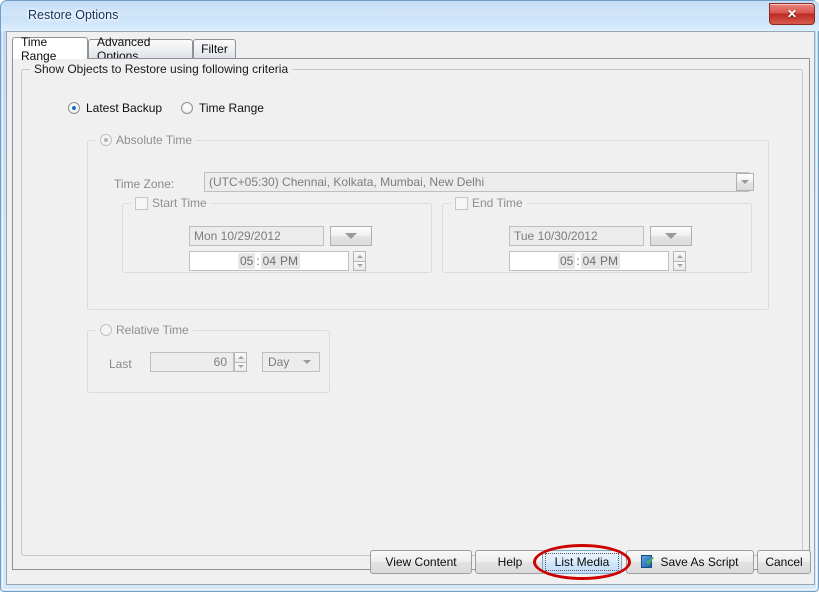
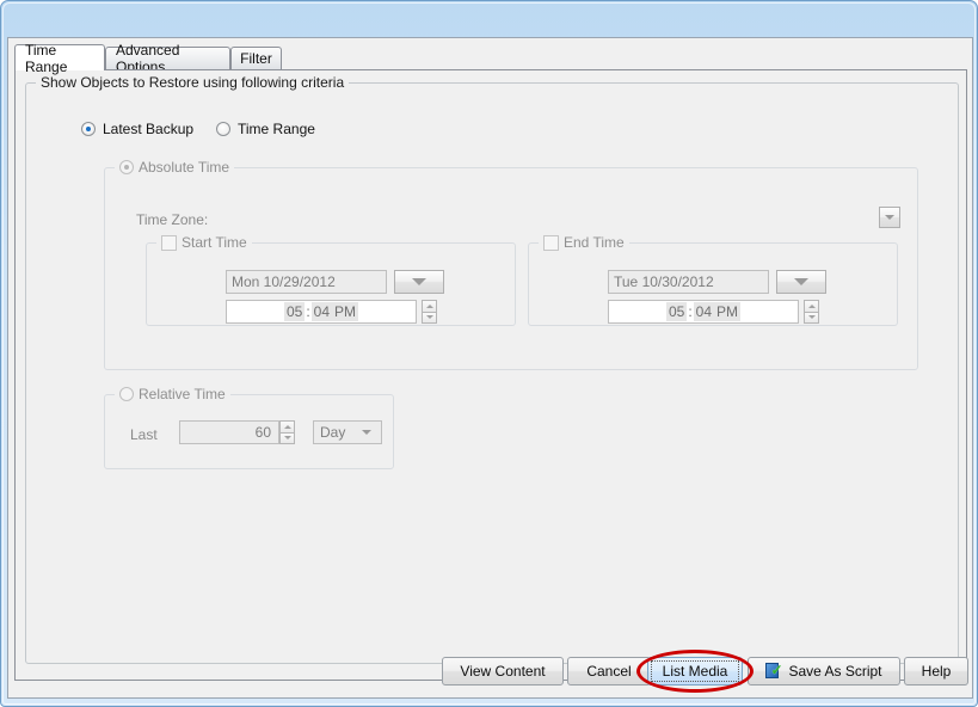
- Restore Options
- ✕
  Time Range
  Advanced Options
  Filter
  Show Objects to Restore using following criteria
  Latest Backup
  Time Range
  Absolute Time
  Time Zone:
- (UTC+05:30) Chennai, Kolkata, Mumbai, New Delhi
  Start Time
  Mon 10/29/2012
  05
  :
  04
  PM
  End Time
  Tue 10/30/2012
  05
  :
  04
  PM
  Relative Time
  Last
  60
  Day
  View Content
- Help
+ Cancel
  List Media
  ✓
  Save As Script
- Cancel
+ Help
